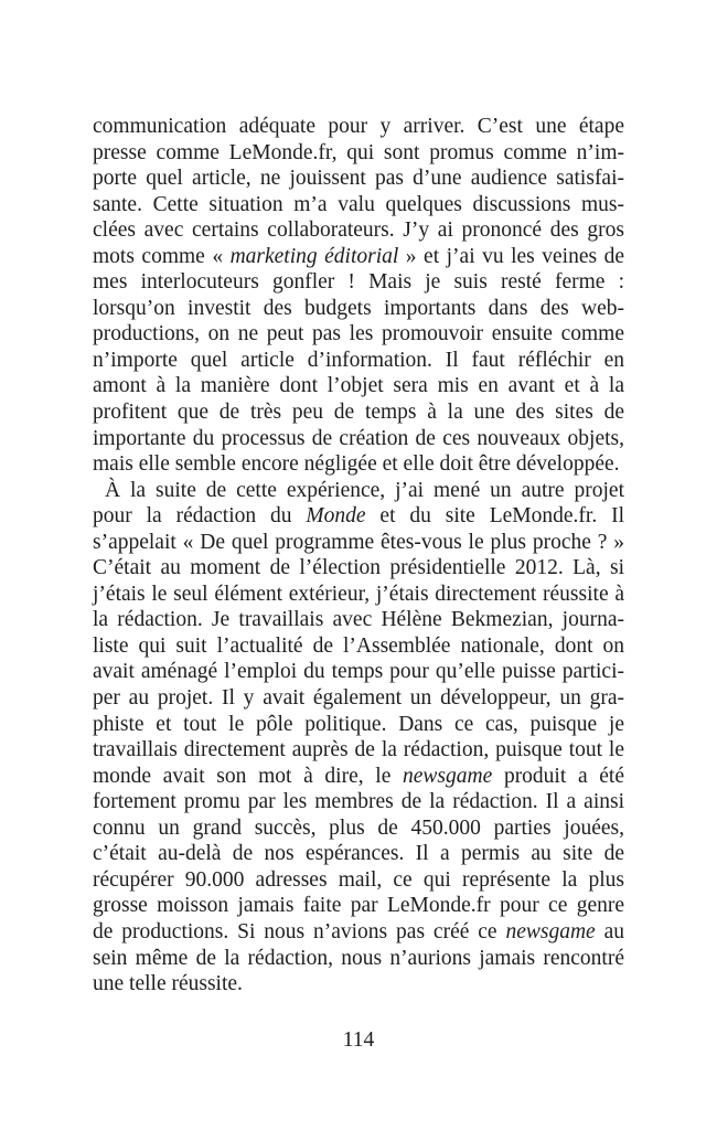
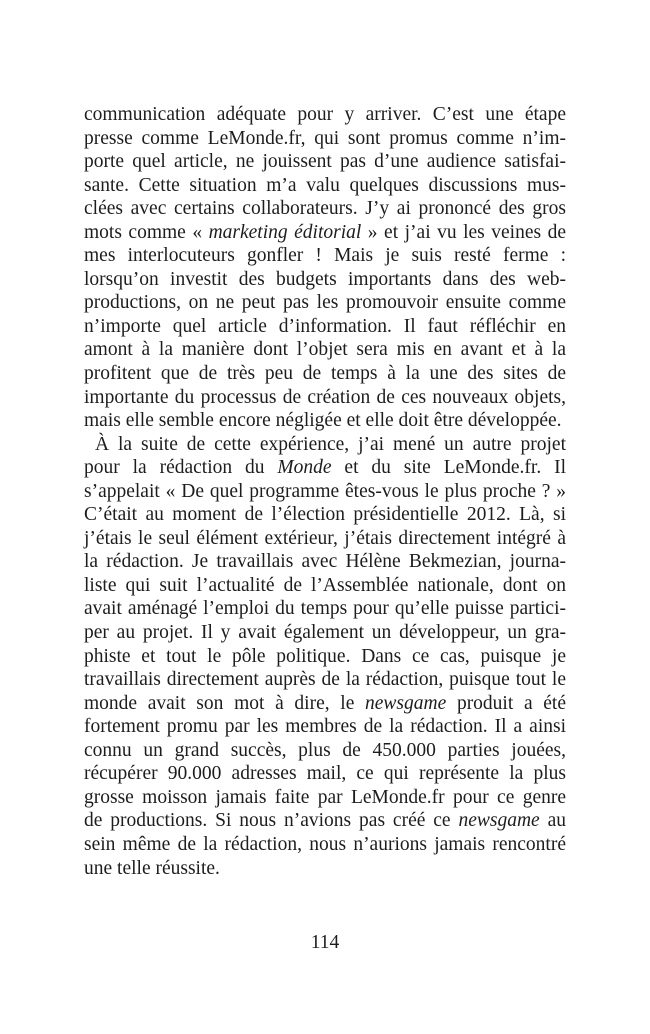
  communication adéquate pour y arriver. C’est une étape
  presse comme LeMonde.fr, qui sont promus comme n’im-
  porte quel article, ne jouissent pas d’une audience satisfai-
  sante. Cette situation m’a valu quelques discussions mus-
  clées avec certains collaborateurs. J’y ai prononcé des gros
  mots comme « marketing éditorial » et j’ai vu les veines de
  mes interlocuteurs gonfler ! Mais je suis resté ferme :
  lorsqu’on investit des budgets importants dans des web-
  productions, on ne peut pas les promouvoir ensuite comme
  n’importe quel article d’information. Il faut réfléchir en
  amont à la manière dont l’objet sera mis en avant et à la
  profitent que de très peu de temps à la une des sites de
  importante du processus de création de ces nouveaux objets,
  mais elle semble encore négligée et elle doit être développée.
  À la suite de cette expérience, j’ai mené un autre projet
  pour la rédaction du Monde et du site LeMonde.fr. Il
  s’appelait « De quel programme êtes-vous le plus proche ? »
  C’était au moment de l’élection présidentielle 2012. Là, si
- j’étais le seul élément extérieur, j’étais directement réussite à
+ j’étais le seul élément extérieur, j’étais directement intégré à
  la rédaction. Je travaillais avec Hélène Bekmezian, journa-
  liste qui suit l’actualité de l’Assemblée nationale, dont on
  avait aménagé l’emploi du temps pour qu’elle puisse partici-
  per au projet. Il y avait également un développeur, un gra-
  phiste et tout le pôle politique. Dans ce cas, puisque je
  travaillais directement auprès de la rédaction, puisque tout le
  monde avait son mot à dire, le newsgame produit a été
  fortement promu par les membres de la rédaction. Il a ainsi
  connu un grand succès, plus de 450.000 parties jouées,
- c’était au-delà de nos espérances. Il a permis au site de
  récupérer 90.000 adresses mail, ce qui représente la plus
  grosse moisson jamais faite par LeMonde.fr pour ce genre
  de productions. Si nous n’avions pas créé ce newsgame au
  sein même de la rédaction, nous n’aurions jamais rencontré
  une telle réussite.
  114
